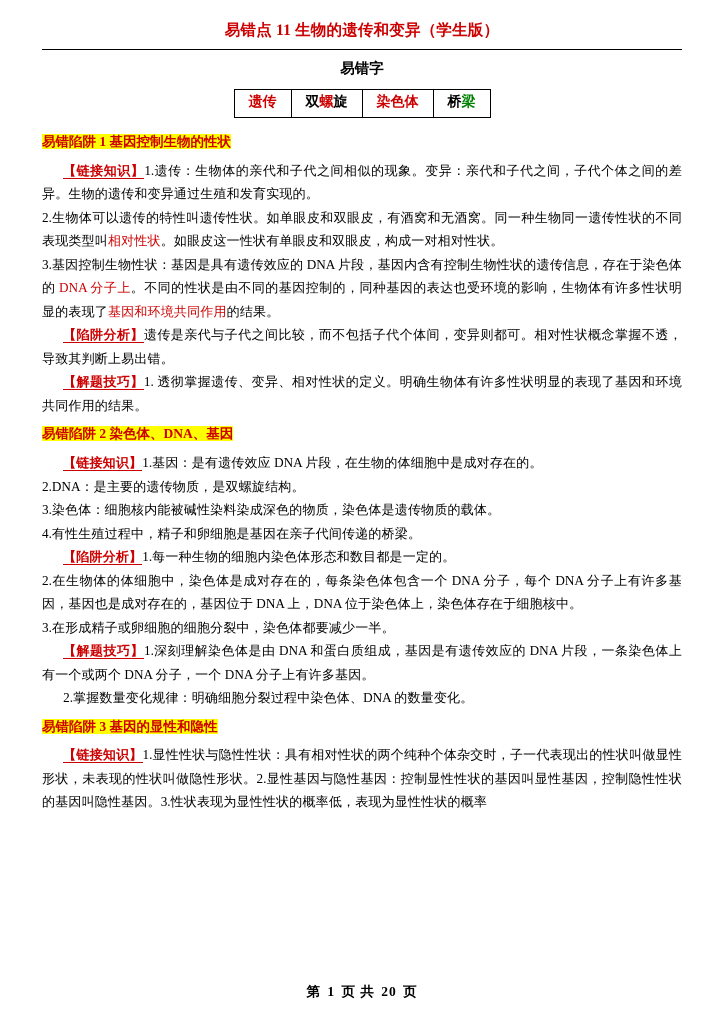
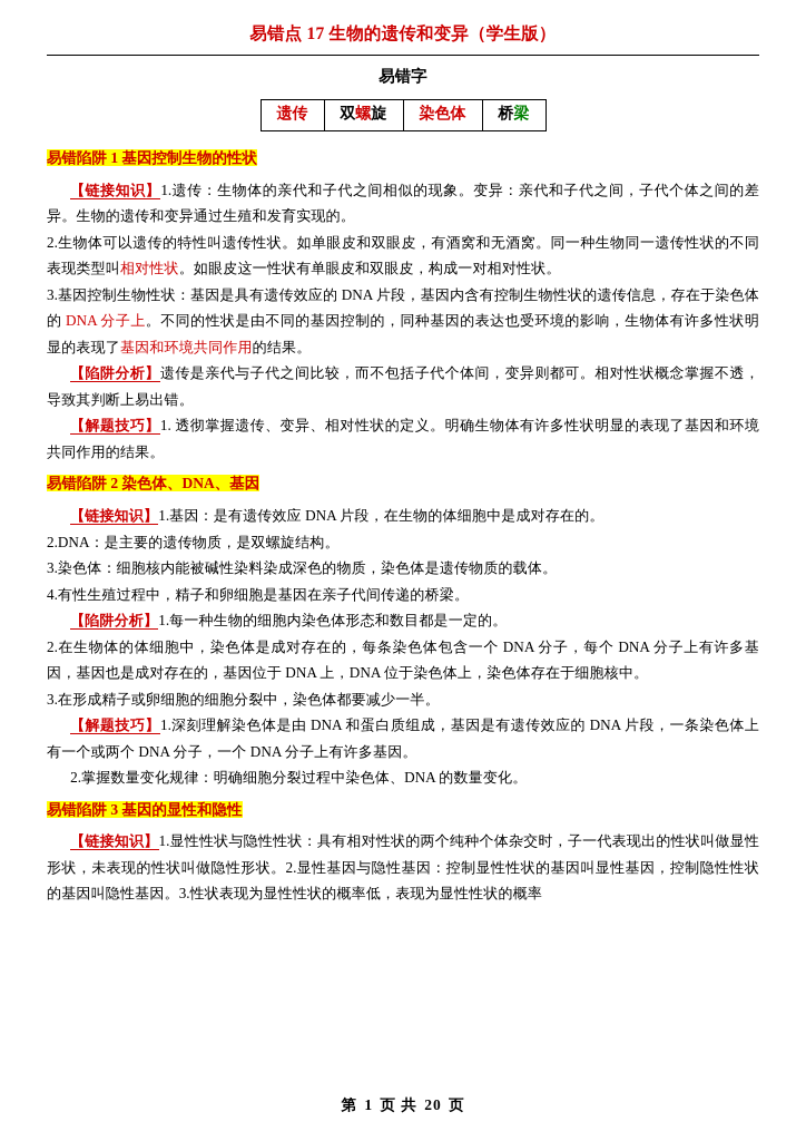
- 易错点 11 生物的遗传和变异（学生版）
+ 易错点 17 生物的遗传和变异（学生版）
  易错字
  遗传	双螺旋	染色体	桥梁
  易错陷阱 1 基因控制生物的性状
  【链接知识】1.遗传：生物体的亲代和子代之间相似的现象。变异：亲代和子代之间，子代个体之间的差异。生物的遗传和变异通过生殖和发育实现的。
  2.生物体可以遗传的特性叫遗传性状。如单眼皮和双眼皮，有酒窝和无酒窝。同一种生物同一遗传性状的不同表现类型叫相对性状。如眼皮这一性状有单眼皮和双眼皮，构成一对相对性状。
  3.基因控制生物性状：基因是具有遗传效应的 DNA 片段，基因内含有控制生物性状的遗传信息，存在于染色体的 DNA 分子上。不同的性状是由不同的基因控制的，同种基因的表达也受环境的影响，生物体有许多性状明显的表现了基因和环境共同作用的结果。
  【陷阱分析】遗传是亲代与子代之间比较，而不包括子代个体间，变异则都可。相对性状概念掌握不透，导致其判断上易出错。
  【解题技巧】1. 透彻掌握遗传、变异、相对性状的定义。明确生物体有许多性状明显的表现了基因和环境共同作用的结果。
  易错陷阱 2 染色体、DNA、基因
  【链接知识】1.基因：是有遗传效应 DNA 片段，在生物的体细胞中是成对存在的。
  2.DNA：是主要的遗传物质，是双螺旋结构。
  3.染色体：细胞核内能被碱性染料染成深色的物质，染色体是遗传物质的载体。
  4.有性生殖过程中，精子和卵细胞是基因在亲子代间传递的桥梁。
  【陷阱分析】1.每一种生物的细胞内染色体形态和数目都是一定的。
  2.在生物体的体细胞中，染色体是成对存在的，每条染色体包含一个 DNA 分子，每个 DNA 分子上有许多基因，基因也是成对存在的，基因位于 DNA 上，DNA 位于染色体上，染色体存在于细胞核中。
  3.在形成精子或卵细胞的细胞分裂中，染色体都要减少一半。
  【解题技巧】1.深刻理解染色体是由 DNA 和蛋白质组成，基因是有遗传效应的 DNA 片段，一条染色体上有一个或两个 DNA 分子，一个 DNA 分子上有许多基因。
  2.掌握数量变化规律：明确细胞分裂过程中染色体、DNA 的数量变化。
  易错陷阱 3 基因的显性和隐性
  【链接知识】1.显性性状与隐性性状：具有相对性状的两个纯种个体杂交时，子一代表现出的性状叫做显性形状，未表现的性状叫做隐性形状。2.显性基因与隐性基因：控制显性性状的基因叫显性基因，控制隐性性状的基因叫隐性基因。3.性状表现为显性性状的概率低，表现为显性性状的概率
  第 1 页 共 20 页
